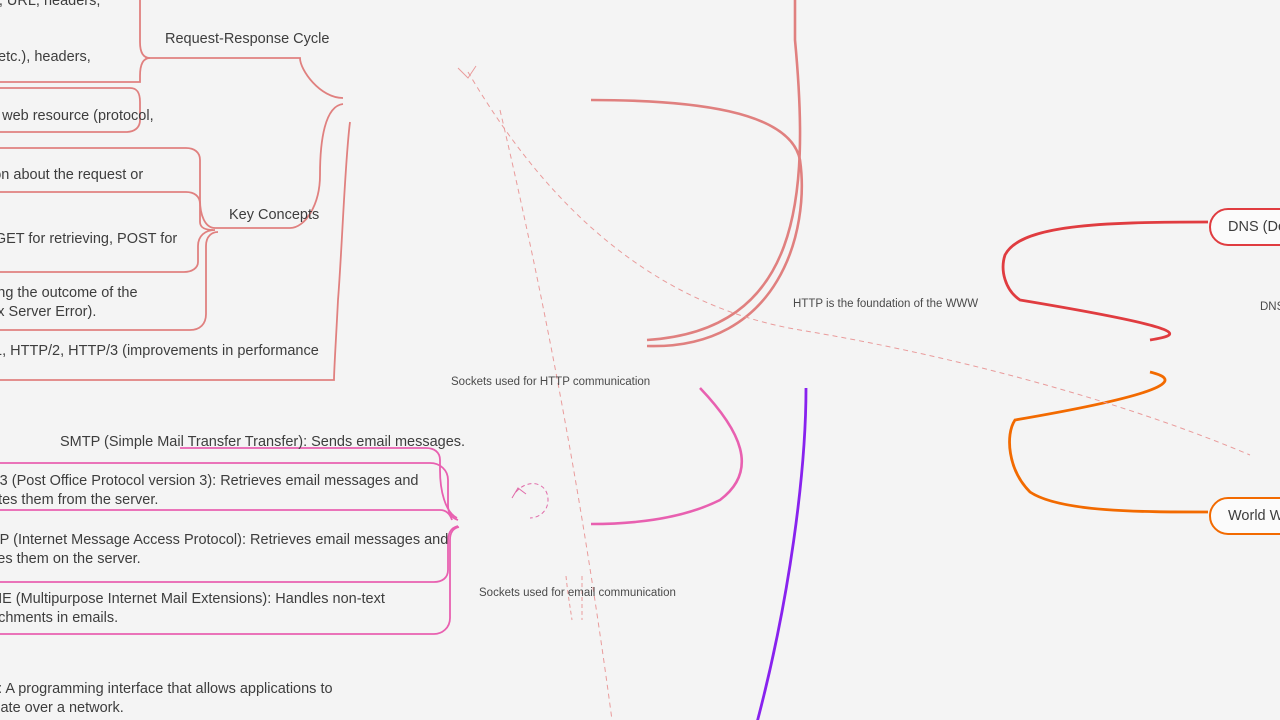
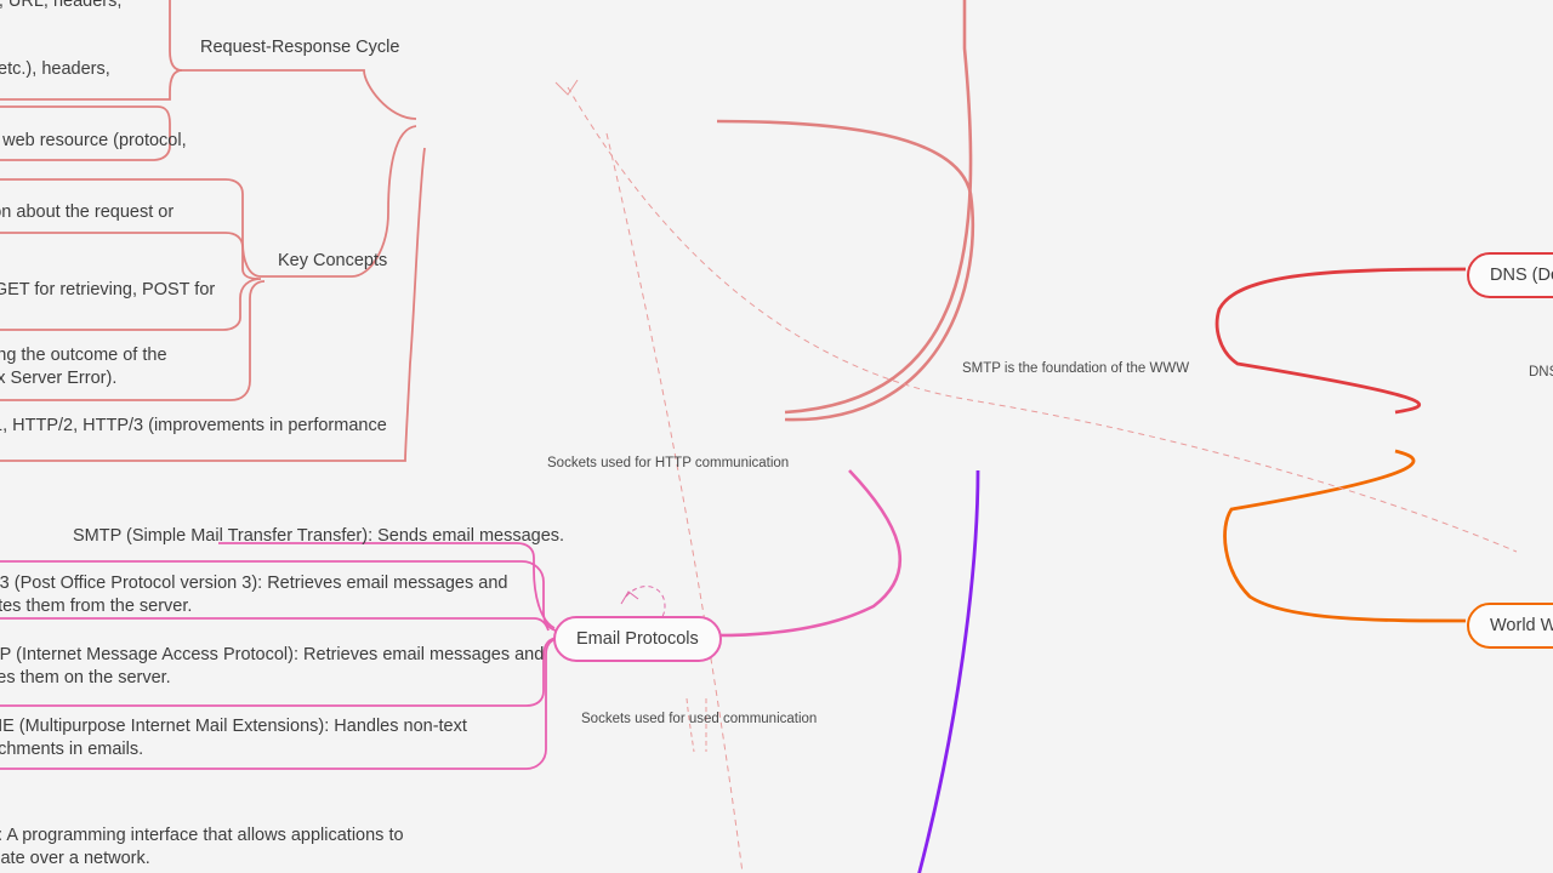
  , URL, headers,
  etc.), headers,
  web resource (protocol,
  n about the request or
  GET for retrieving, POST for
  ng the outcome of the
  x Server Error).
  , HTTP/2, HTTP/3 (improvements in performance
  3 (Post Office Protocol version 3): Retrieves email messages and
  tes them from the server.
  P (Internet Message Access Protocol): Retrieves email messages and
  es them on the server.
  E (Multipurpose Internet Mail Extensions): Handles non-text
  chments in emails.
  : A programming interface that allows applications to
  ate over a network.
  Request-Response Cycle
  Key Concepts
  SMTP (Simple Mail Transfer Transfer): Sends email messages.
+ Email Protocols
  DNS (D
  World W
- HTTP is the foundation of the WWW
+ SMTP is the foundation of the WWW
  Sockets used for HTTP communication
- Sockets used for email communication
+ Sockets used for used communication
